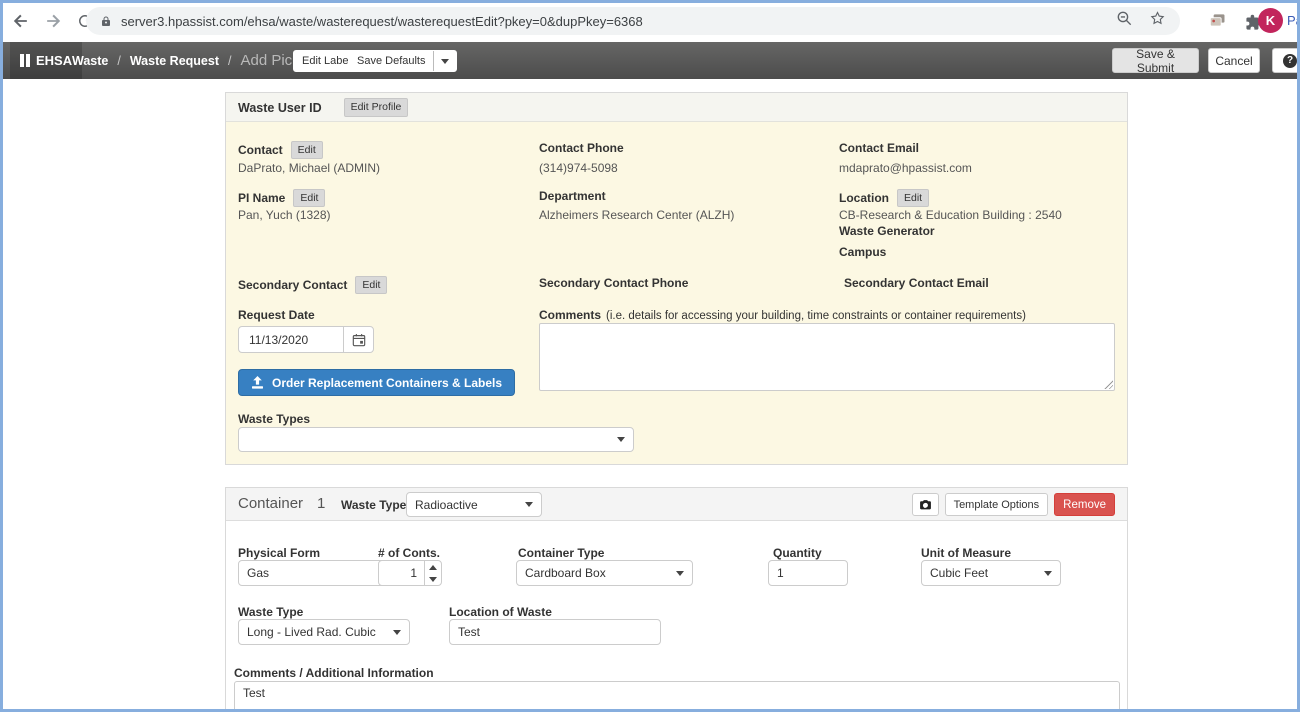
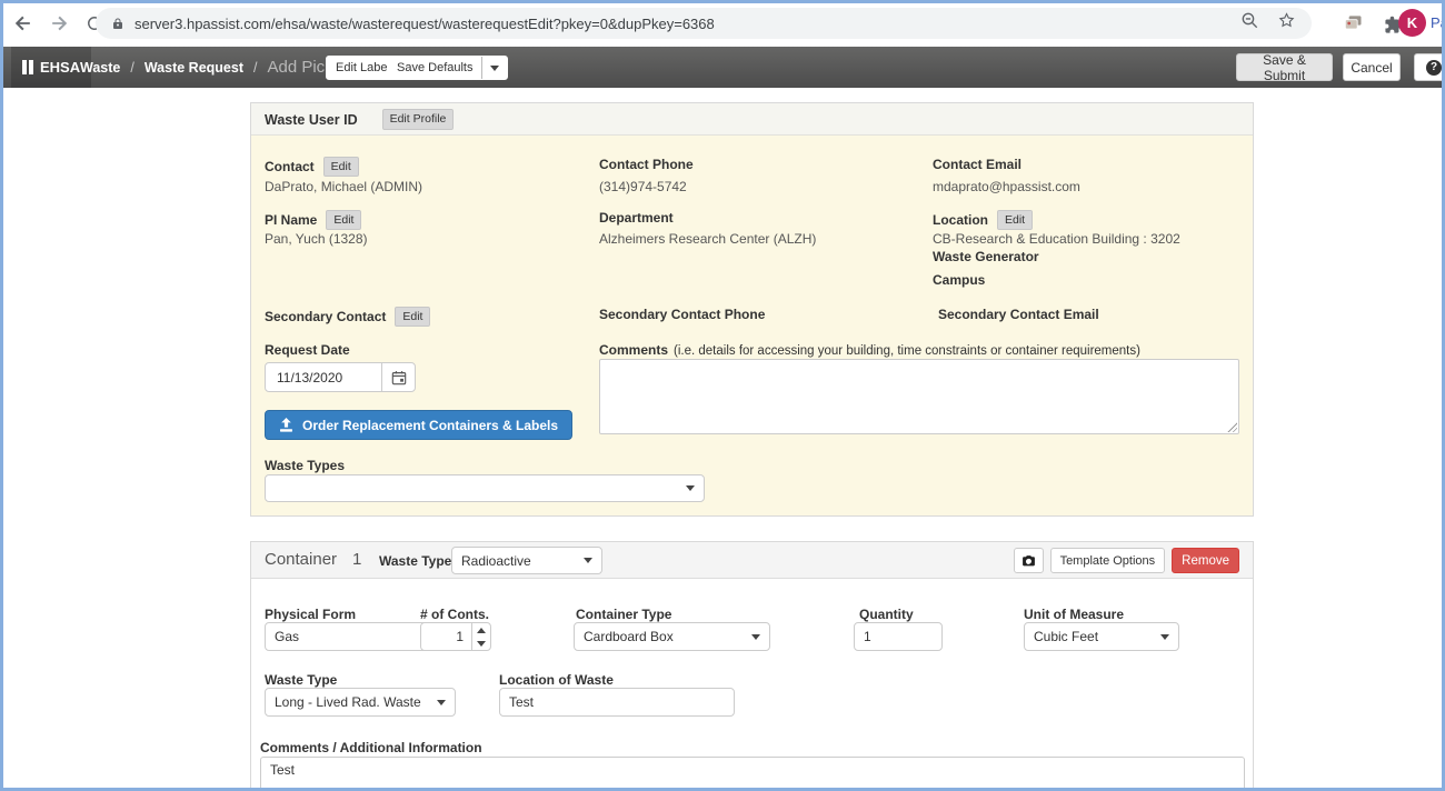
  server3.hpassist.com/ehsa/waste/wasterequest/wasterequestEdit?pkey=0&dupPkey=6368
  K
  Pa
  EHSA
  Waste
  /
  Waste Request
  /
  Edit Labe
  Save Defaults
  Save & Submit
  Cancel
  ?
  Waste User ID
  Edit Profile
  Contact
  Edit
  DaPrato, Michael (ADMIN)
  Contact Phone
- (314)974-5098
+ (314)974-5742
  Contact Email
  mdaprato@hpassist.com
  PI Name
  Edit
  Pan, Yuch (1328)
  Department
  Alzheimers Research Center (ALZH)
  Location
  Edit
- CB-Research & Education Building : 2540
+ CB-Research & Education Building : 3202
  Waste Generator
  Campus
  Secondary Contact
  Edit
  Secondary Contact Phone
  Secondary Contact Email
  Request Date
  11/13/2020
  Comments
  (i.e. details for accessing your building, time constraints or container requirements)
  Order Replacement Containers & Labels
  Waste Types
  Container
  1
  Waste Type
  Radioactive
  Template Options
  Remove
  Physical Form
  Gas
  # of Conts.
  1
  Container Type
  Cardboard Box
  Quantity
  1
  Unit of Measure
  Cubic Feet
  Waste Type
- Long - Lived Rad. Cubic
+ Long - Lived Rad. Waste
  Location of Waste
  Test
  Comments / Additional Information
  Test
